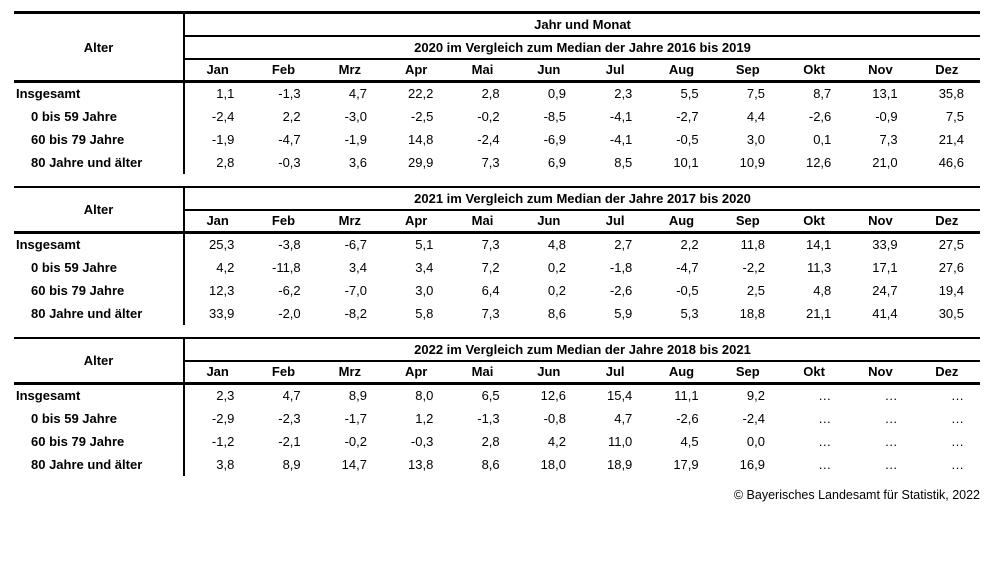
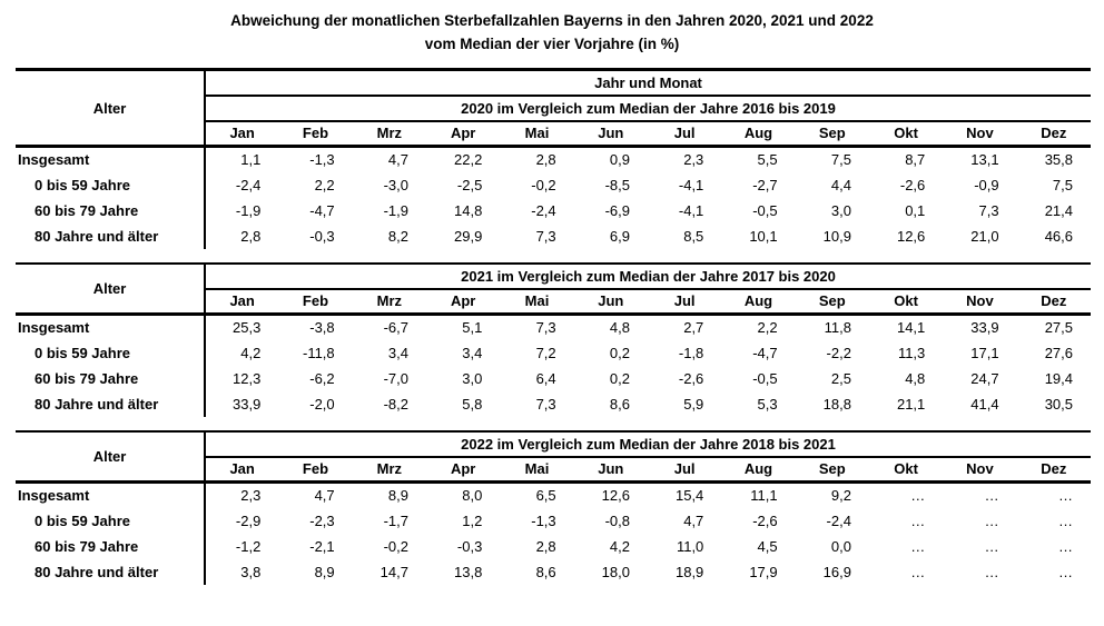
+ Abweichung der monatlichen Sterbefallzahlen Bayerns in den Jahren 2020, 2021 und 2022
+ vom Median der vier Vorjahre (in %)
  Alter	Jahr und Monat
  2020 im Vergleich zum Median der Jahre 2016 bis 2019
  Jan	Feb	Mrz	Apr	Mai	Jun	Jul	Aug	Sep	Okt	Nov	Dez
  Insgesamt	1,1	-1,3	4,7	22,2	2,8	0,9	2,3	5,5	7,5	8,7	13,1	35,8
  0 bis 59 Jahre	-2,4	2,2	-3,0	-2,5	-0,2	-8,5	-4,1	-2,7	4,4	-2,6	-0,9	7,5
  60 bis 79 Jahre	-1,9	-4,7	-1,9	14,8	-2,4	-6,9	-4,1	-0,5	3,0	0,1	7,3	21,4
- 80 Jahre und älter	2,8	-0,3	3,6	29,9	7,3	6,9	8,5	10,1	10,9	12,6	21,0	46,6
+ 80 Jahre und älter	2,8	-0,3	8,2	29,9	7,3	6,9	8,5	10,1	10,9	12,6	21,0	46,6
  Alter	2021 im Vergleich zum Median der Jahre 2017 bis 2020
  Jan	Feb	Mrz	Apr	Mai	Jun	Jul	Aug	Sep	Okt	Nov	Dez
  Insgesamt	25,3	-3,8	-6,7	5,1	7,3	4,8	2,7	2,2	11,8	14,1	33,9	27,5
  0 bis 59 Jahre	4,2	-11,8	3,4	3,4	7,2	0,2	-1,8	-4,7	-2,2	11,3	17,1	27,6
  60 bis 79 Jahre	12,3	-6,2	-7,0	3,0	6,4	0,2	-2,6	-0,5	2,5	4,8	24,7	19,4
  80 Jahre und älter	33,9	-2,0	-8,2	5,8	7,3	8,6	5,9	5,3	18,8	21,1	41,4	30,5
  Alter	2022 im Vergleich zum Median der Jahre 2018 bis 2021
  Jan	Feb	Mrz	Apr	Mai	Jun	Jul	Aug	Sep	Okt	Nov	Dez
  Insgesamt	2,3	4,7	8,9	8,0	6,5	12,6	15,4	11,1	9,2	…	…	…
  0 bis 59 Jahre	-2,9	-2,3	-1,7	1,2	-1,3	-0,8	4,7	-2,6	-2,4	…	…	…
  60 bis 79 Jahre	-1,2	-2,1	-0,2	-0,3	2,8	4,2	11,0	4,5	0,0	…	…	…
  80 Jahre und älter	3,8	8,9	14,7	13,8	8,6	18,0	18,9	17,9	16,9	…	…	…
- © Bayerisches Landesamt für Statistik, 2022
